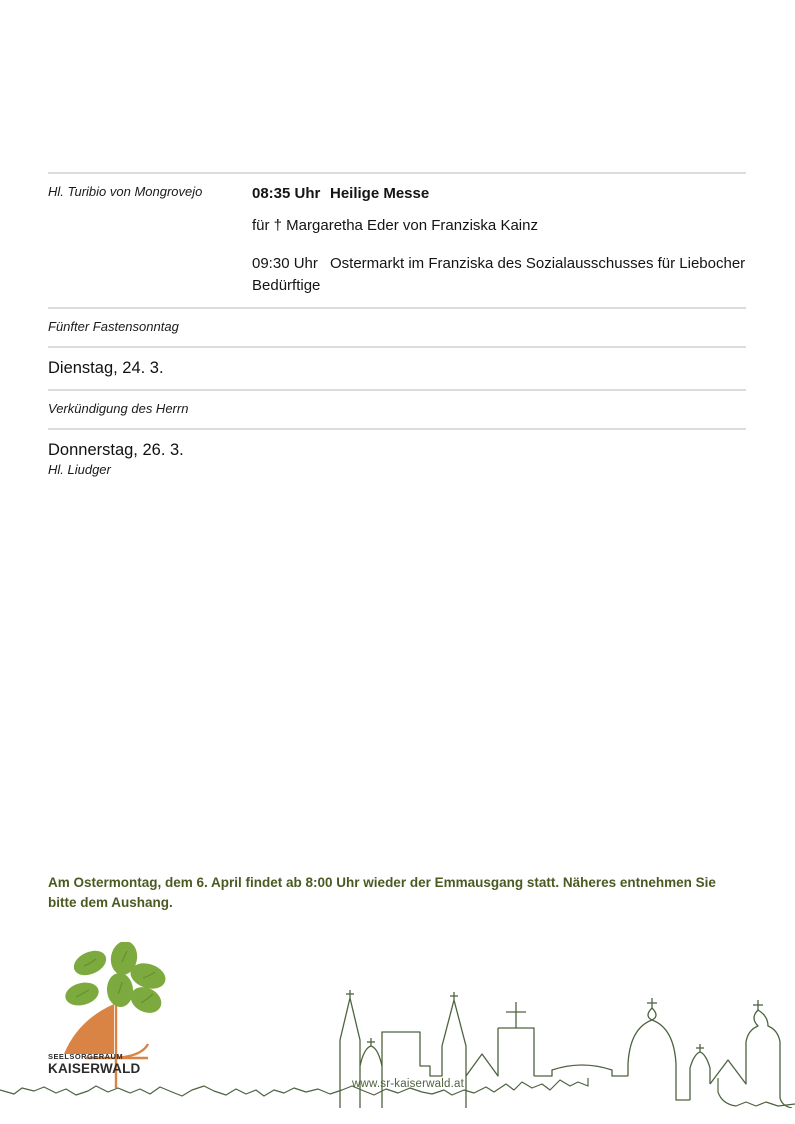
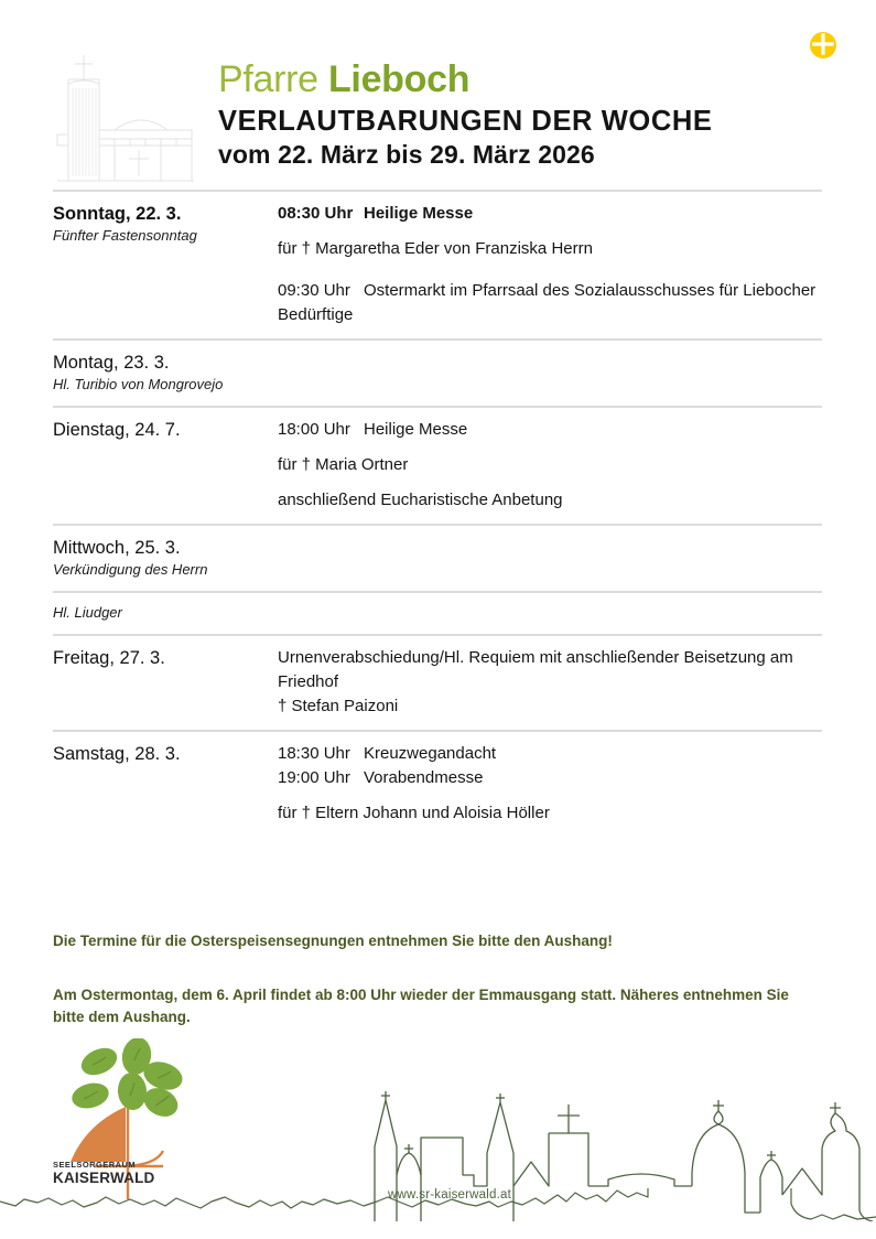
+ Pfarre Lieboch
+ VERLAUTBARUNGEN DER WOCHE
+ vom 22. März bis 29. März 2026
+ Sonntag, 22. 3.
- Hl. Turibio von Mongrovejo
+ Fünfter Fastensonntag
- 08:35 Uhr Heilige Messe
+ 08:30 Uhr Heilige Messe
- für † Margaretha Eder von Franziska Kainz
+ für † Margaretha Eder von Franziska Herrn
- 09:30 Uhr Ostermarkt im Franziska des Sozialausschusses für Liebocher Bedürftige
+ 09:30 Uhr Ostermarkt im Pfarrsaal des Sozialausschusses für Liebocher Bedürftige
+ Montag, 23. 3.
- Fünfter Fastensonntag
+ Hl. Turibio von Mongrovejo
- Dienstag, 24. 3.
+ Dienstag, 24. 7.
+ 18:00 Uhr Heilige Messe
+ für † Maria Ortner
+ anschließend Eucharistische Anbetung
+ Mittwoch, 25. 3.
  Verkündigung des Herrn
- Donnerstag, 26. 3.
  Hl. Liudger
+ Freitag, 27. 3.
+ Urnenverabschiedung/Hl. Requiem mit anschließender Beisetzung am Friedhof
+ † Stefan Paizoni
+ Samstag, 28. 3.
+ 18:30 Uhr Kreuzwegandacht
+ 19:00 Uhr Vorabendmesse
+ für † Eltern Johann und Aloisia Höller
+ Die Termine für die Osterspeisensegnungen entnehmen Sie bitte den Aushang!
  Am Ostermontag, dem 6. April findet ab 8:00 Uhr wieder der Emmausgang statt. Näheres entnehmen Sie bitte dem Aushang.
  SEELSORGERAUM
  KAISERWALD
  www.sr-kaiserwald.at
